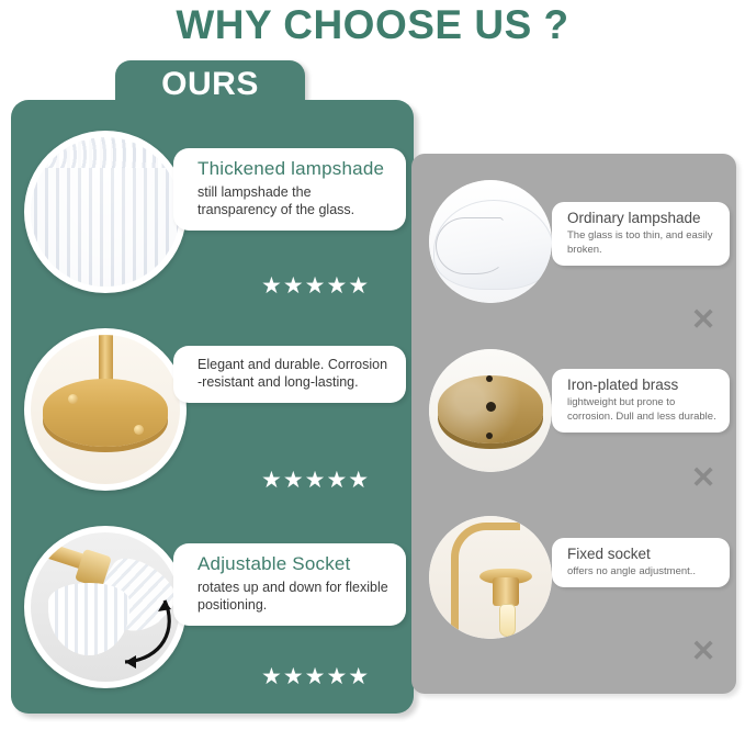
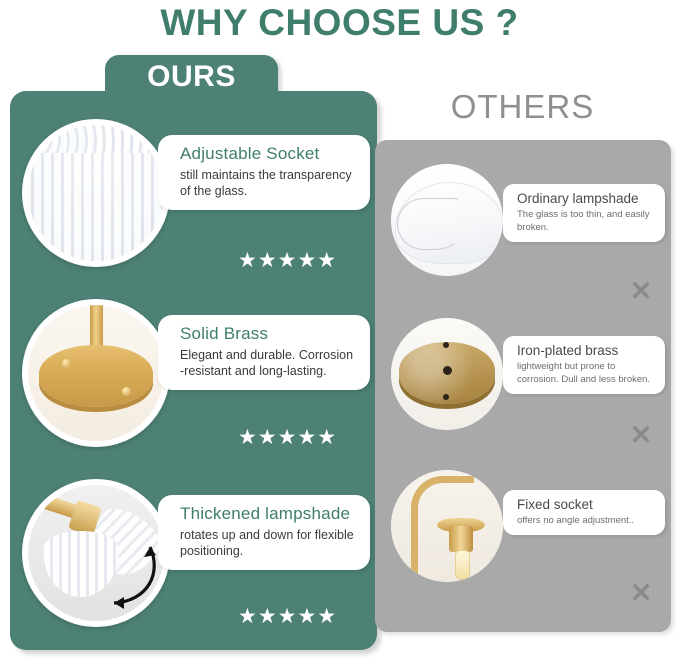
  WHY CHOOSE US ?
  OURS
+ OTHERS
- Thickened lampshade
+ Adjustable Socket
- still lampshade the transparency of the glass.
+ still maintains the transparency of the glass.
+ Solid Brass
  Elegant and durable. Corrosion -resistant and long-lasting.
- Adjustable Socket
+ Thickened lampshade
  rotates up and down for flexible positioning.
  ★★★★★
  ★★★★★
  ★★★★★
  Ordinary lampshade
  The glass is too thin, and easily broken.
  ✕
  Iron-plated brass
- lightweight but prone to corrosion. Dull and less durable.
+ lightweight but prone to corrosion. Dull and less broken.
  ✕
  Fixed socket
  offers no angle adjustment..
  ✕
